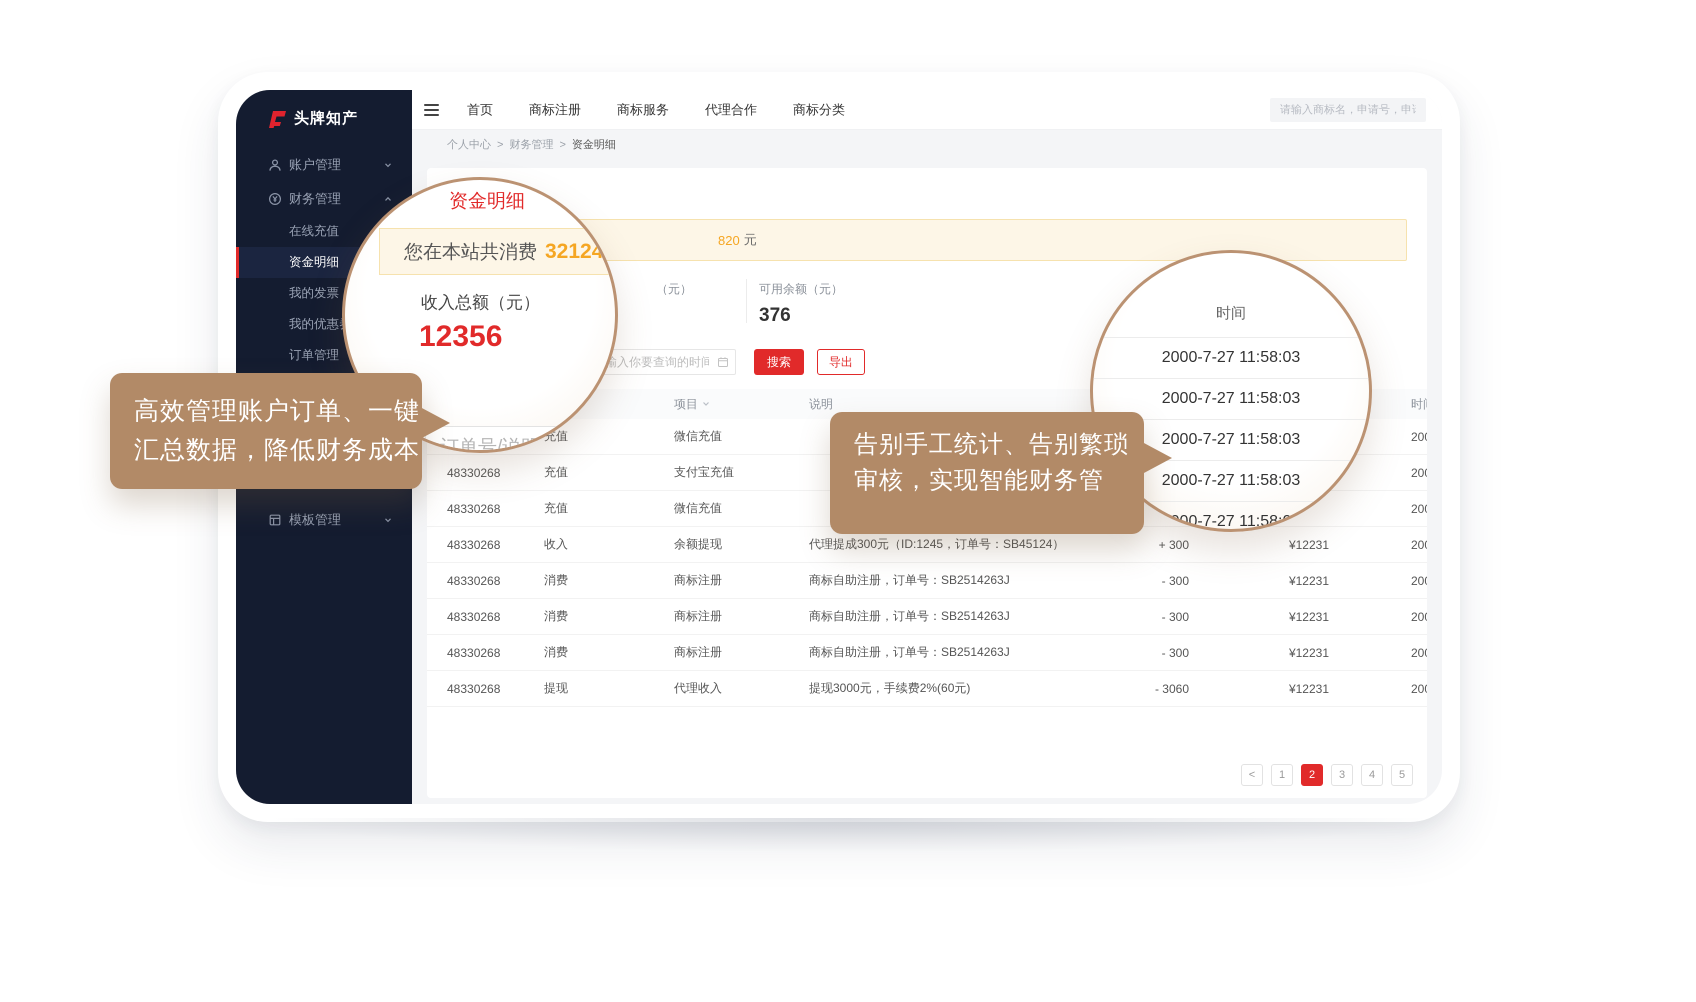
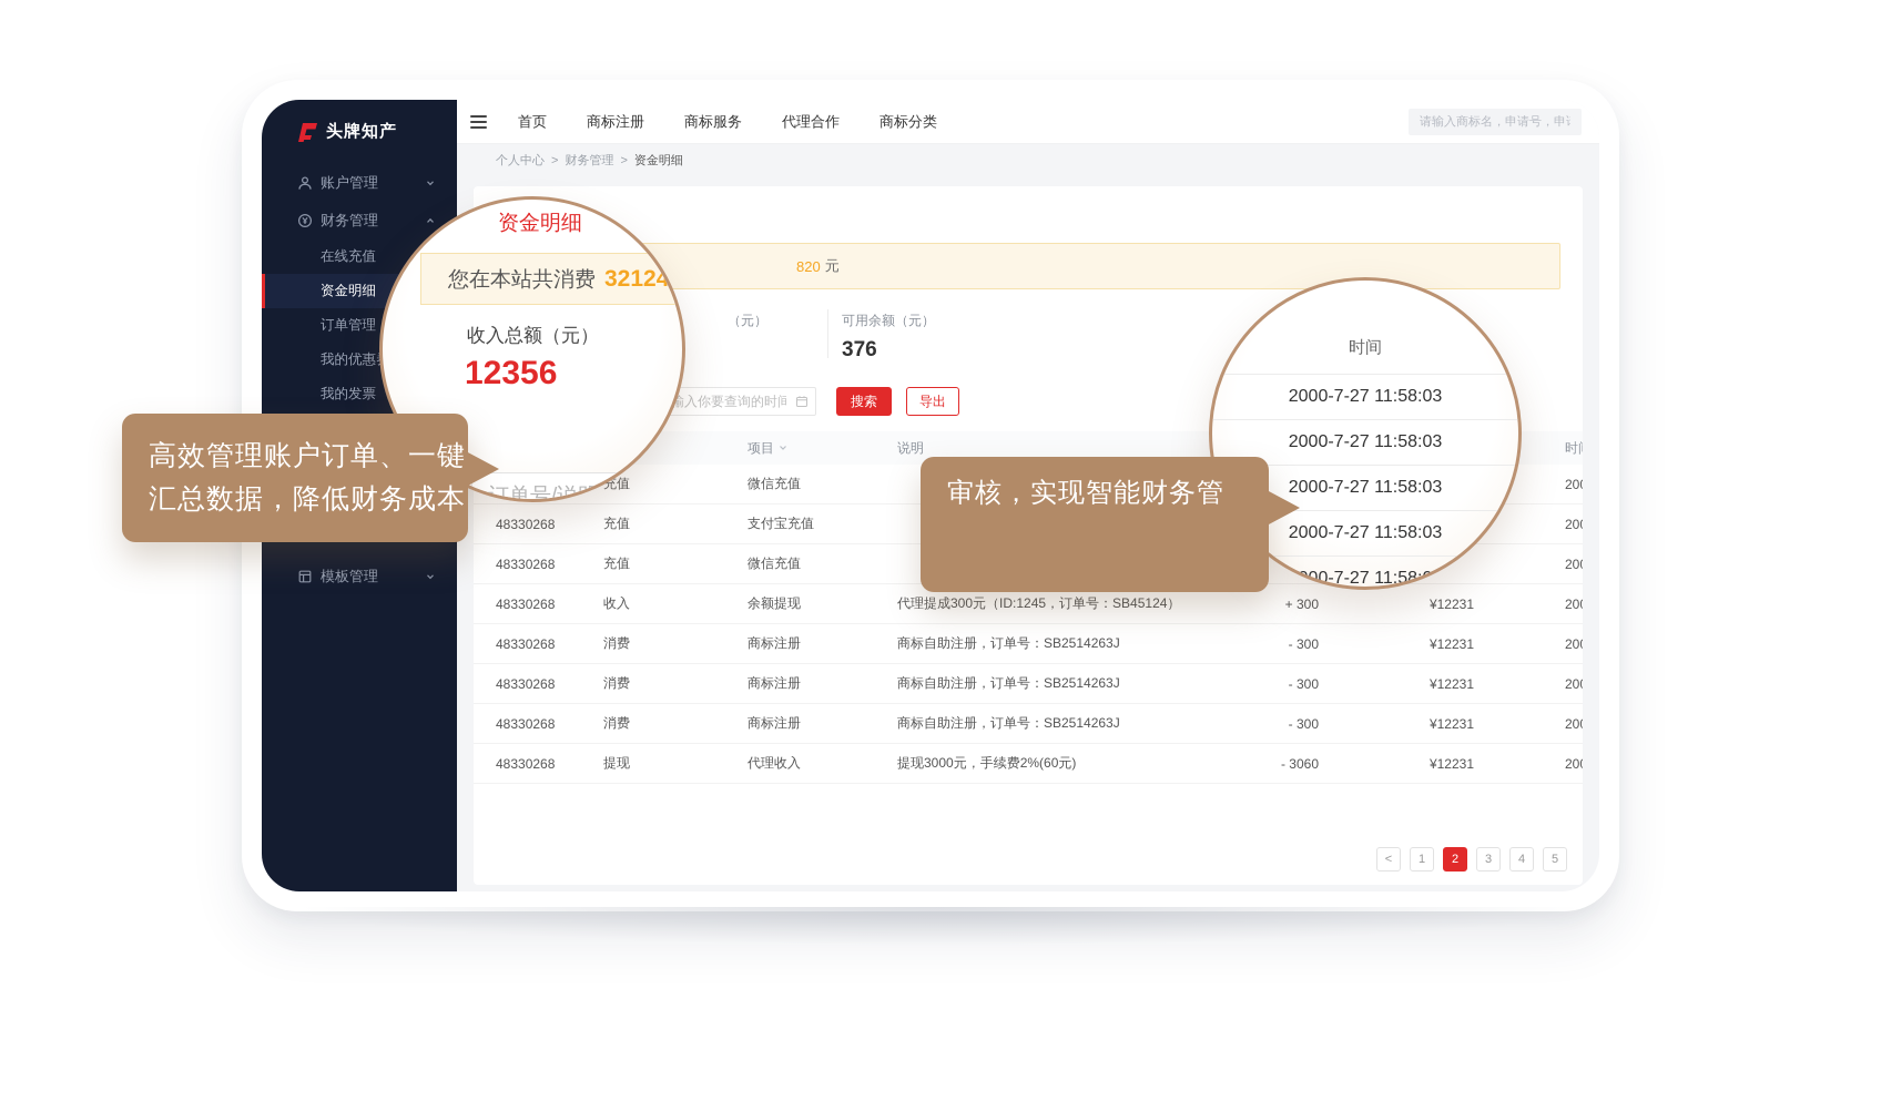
  头牌知产
  账户管理
  财务管理
  在线充值
  资金明细
- 我的发票
+ 订单管理
  我的优惠
- 订单管理
+ 我的发票
  模板管理
  首页
  商标注册
  商标服务
  代理合作
  商标分类
  请输入商标名，申请号，申
  个人中心
  >
  财务管理
  >
  资金明细
  820
  元
  （元）
  可用余额（元）
  376
  输入你要查询的时间
  搜索
  导出
  项目
  说明
  微信充值
  48330268
  充值
  支付宝充值
  48330268
  充值
  微信充值
  48330268
  收入
  余额提现
  代理提成300元（ID:1245，订单号：SB45124）
  + 300
  ¥12231
  48330268
  消费
  商标注册
  商标自助注册，订单号：SB2514263J
  - 300
  ¥12231
  48330268
  消费
  商标注册
  商标自助注册，订单号：SB2514263J
  - 300
  ¥12231
  48330268
  消费
  商标注册
  商标自助注册，订单号：SB2514263J
  - 300
  ¥12231
  48330268
  提现
  代理收入
  提现3000元，手续费2%(60元)
  - 3060
  ¥12231
  <
  1
  2
  3
  4
  5
  资金明细
  您在本站共消费
  32124
  收入总额（元）
  12356
  订单号/说明关键词
  时间
  2000-7-27 11:58:03
  2000-7-27 11:58:03
  2000-7-27 11:58:03
  2000-7-27 11:58:03
  2000-7-27 11:58:03
  高效管理账户订单、一键
  汇总数据，降低财务成本
- 告别手工统计、告别繁琐
  审核，实现智能财务管
